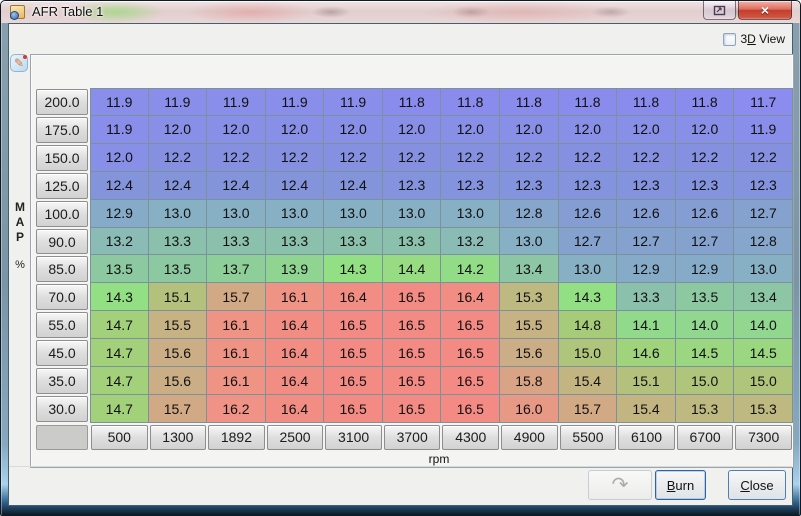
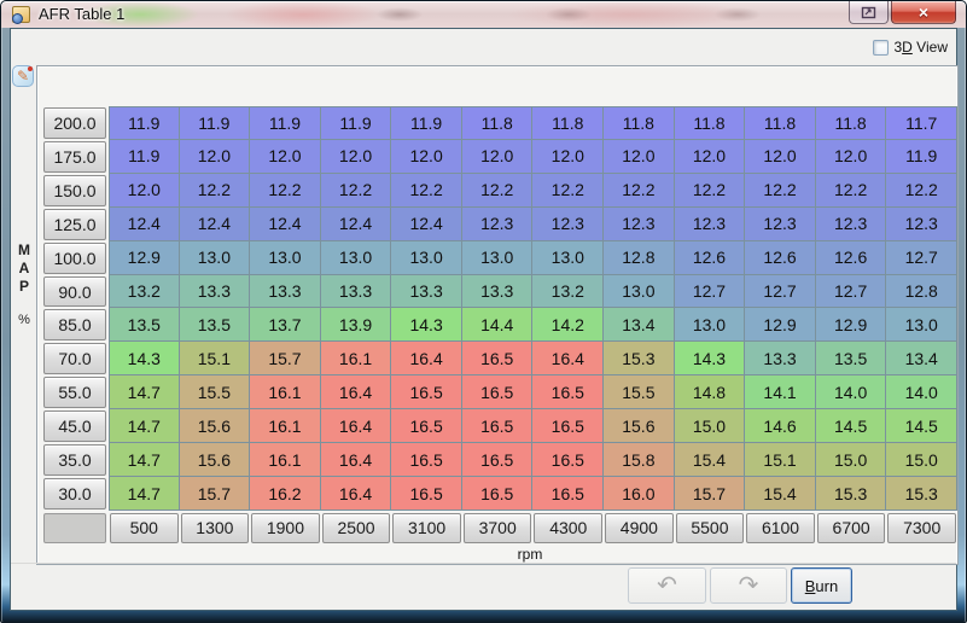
  AFR Table 1
  ×
  3D View
  ✎
  M
  A
  P
  %
  200.0
  11.9
  11.9
  11.9
  11.9
  11.9
  11.8
  11.8
  11.8
  11.8
  11.8
  11.8
  11.7
  175.0
  11.9
  12.0
  12.0
  12.0
  12.0
  12.0
  12.0
  12.0
  12.0
  12.0
  12.0
  11.9
  150.0
  12.0
  12.2
  12.2
  12.2
  12.2
  12.2
  12.2
  12.2
  12.2
  12.2
  12.2
  12.2
  125.0
  12.4
  12.4
  12.4
  12.4
  12.4
  12.3
  12.3
  12.3
  12.3
  12.3
  12.3
  12.3
  100.0
  12.9
  13.0
  13.0
  13.0
  13.0
  13.0
  13.0
  12.8
  12.6
  12.6
  12.6
  12.7
  90.0
  13.2
  13.3
  13.3
  13.3
  13.3
  13.3
  13.2
  13.0
  12.7
  12.7
  12.7
  12.8
  85.0
  13.5
  13.5
  13.7
  13.9
  14.3
  14.4
  14.2
  13.4
  13.0
  12.9
  12.9
  13.0
  70.0
  14.3
  15.1
  15.7
  16.1
  16.4
  16.5
  16.4
  15.3
  14.3
  13.3
  13.5
  13.4
  55.0
  14.7
  15.5
  16.1
  16.4
  16.5
  16.5
  16.5
  15.5
  14.8
  14.1
  14.0
  14.0
  45.0
  14.7
  15.6
  16.1
  16.4
  16.5
  16.5
  16.5
  15.6
  15.0
  14.6
  14.5
  14.5
  35.0
  14.7
  15.6
  16.1
  16.4
  16.5
  16.5
  16.5
  15.8
  15.4
  15.1
  15.0
  15.0
  30.0
  14.7
  15.7
  16.2
  16.4
  16.5
  16.5
  16.5
  16.0
  15.7
  15.4
  15.3
  15.3
  500
  1300
- 1892
+ 1900
  2500
  3100
  3700
  4300
  4900
  5500
  6100
  6700
  7300
  rpm
+ ↶
  ↷
  B
  u
  r
  n
- C
- l
- o
- s
- e
